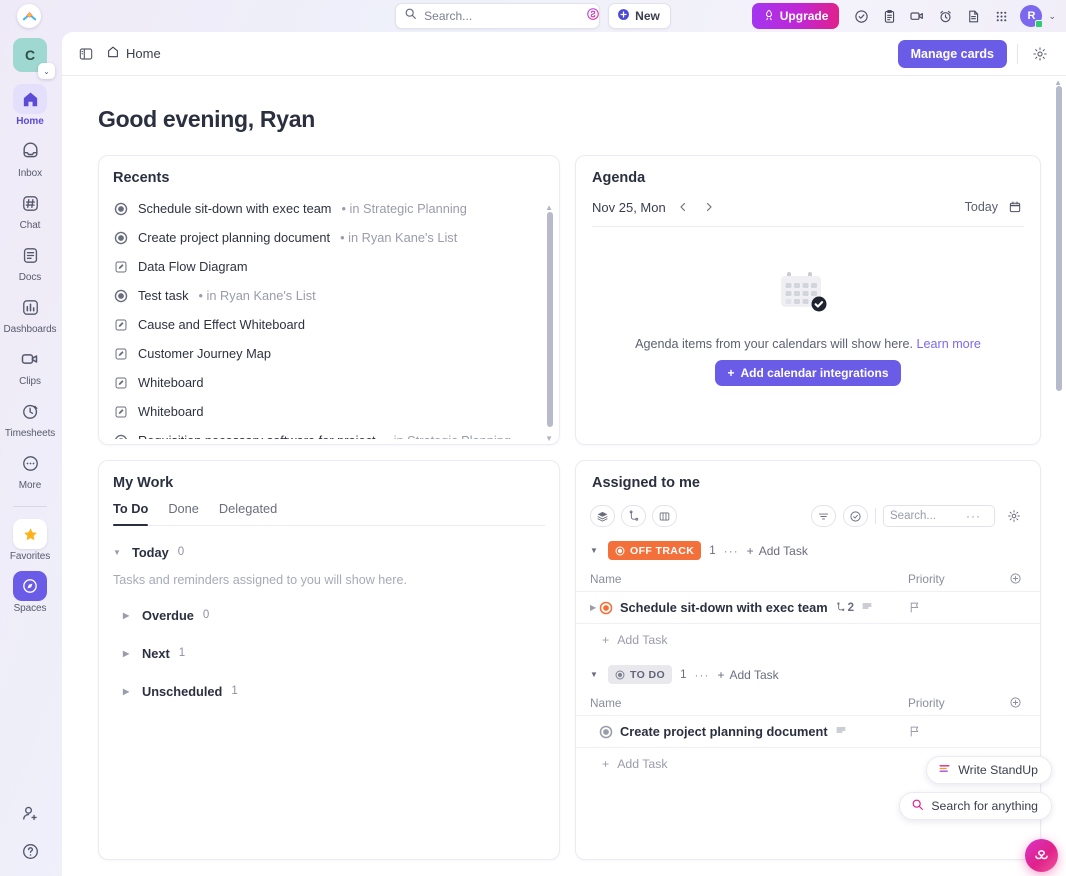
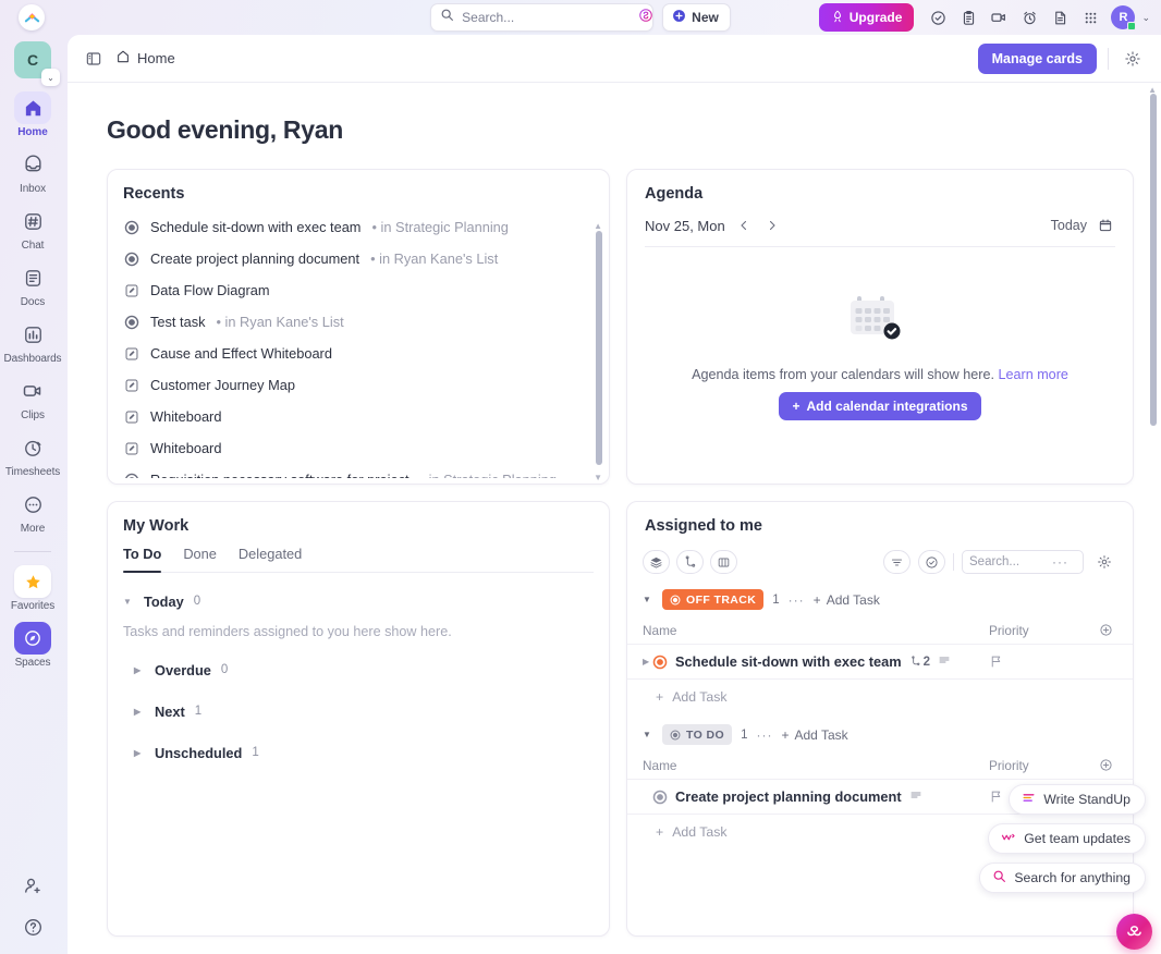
  Search...
  New
  Upgrade
  R
  ⌄
  C
  ⌄
  Home
  Inbox
  Chat
  Docs
  Dashboards
  Clips
  Timesheets
  More
  Favorites
  Spaces
  Home
  Manage cards
  Good evening, Ryan
  Recents
  Schedule sit-down with exec team
  • in Strategic Planning
  Create project planning document
  • in Ryan Kane's List
  Data Flow Diagram
  Test task
  • in Ryan Kane's List
  Cause and Effect Whiteboard
  Customer Journey Map
  Whiteboard
  Whiteboard
  ▲
  ▼
  Agenda
  Nov 25, Mon
  Today
  Agenda items from your calendars will show here. Learn more
  +
  Add calendar integrations
  My Work
  To Do
  Done
  Delegated
  ▼
  Today
  0
- Tasks and reminders assigned to you will show here.
+ Tasks and reminders assigned to you here show here.
  ▶
  Overdue
  0
  ▶
  Next
  1
  ▶
  Unscheduled
  1
  Assigned to me
  Search...
  ···
  ▼
  OFF TRACK
  1
  ···
  +
  Add Task
  Name
  Priority
  ▶
  Schedule sit-down with exec team
  2
  +
  Add Task
  ▼
  TO DO
  1
  ···
  +
  Add Task
  Name
  Priority
  Create project planning document
  +
  Add Task
  ▲
  Write StandUp
+ Get team updates
  Search for anything
